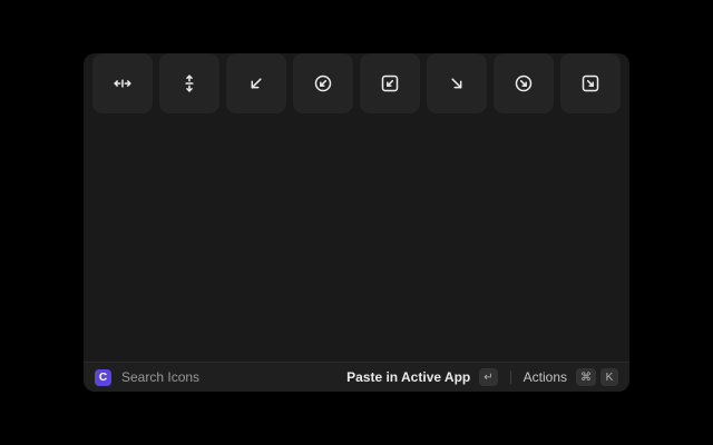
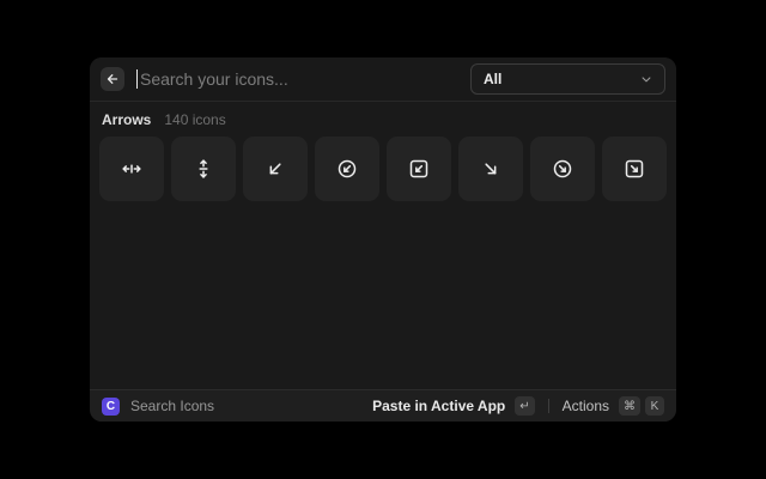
+ Search your icons...
+ All
+ Arrows
+ 140 icons
  C
  Search Icons
  Paste in Active App
  ↵
  Actions
  ⌘
  K
